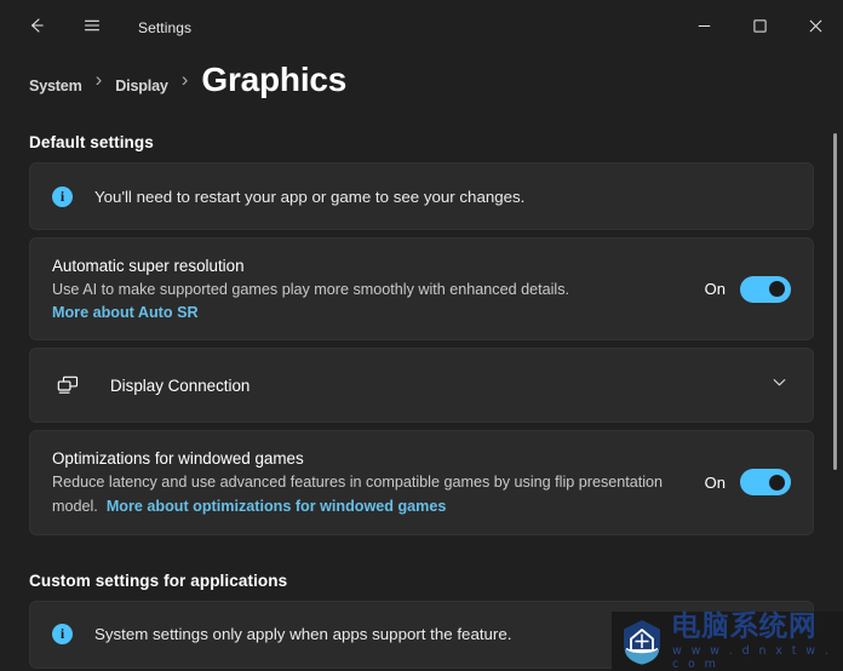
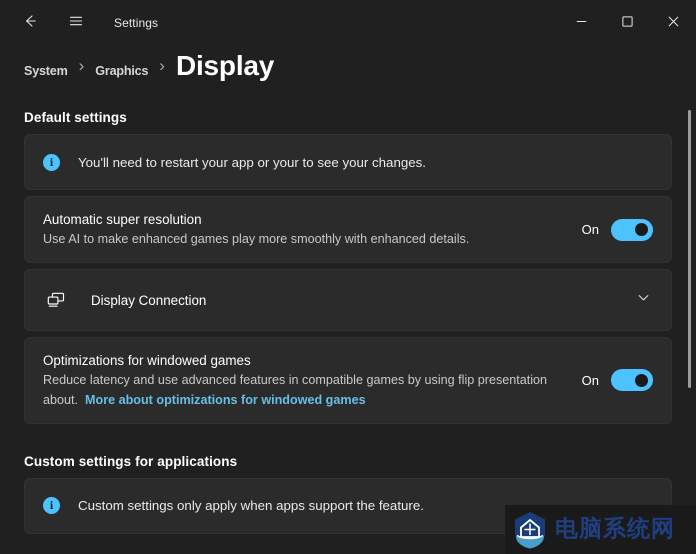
  Settings
  System
  ›
- Display
+ Graphics
  ›
- Graphics
+ Display
  Default settings
  i
- You'll need to restart your app or game to see your changes.
+ You'll need to restart your app or your to see your changes.
  Automatic super resolution
- Use AI to make supported games play more smoothly with enhanced details.
+ Use AI to make enhanced games play more smoothly with enhanced details.
- More about Auto SR
  On
  Display Connection
  Optimizations for windowed games
- Reduce latency and use advanced features in compatible games by using flip presentation model. More about optimizations for windowed games
+ Reduce latency and use advanced features in compatible games by using flip presentation about. More about optimizations for windowed games
  On
  Custom settings for applications
  i
- System settings only apply when apps support the feature.
+ Custom settings only apply when apps support the feature.
  电脑系统网
- w w w . d n x t w . c o m
